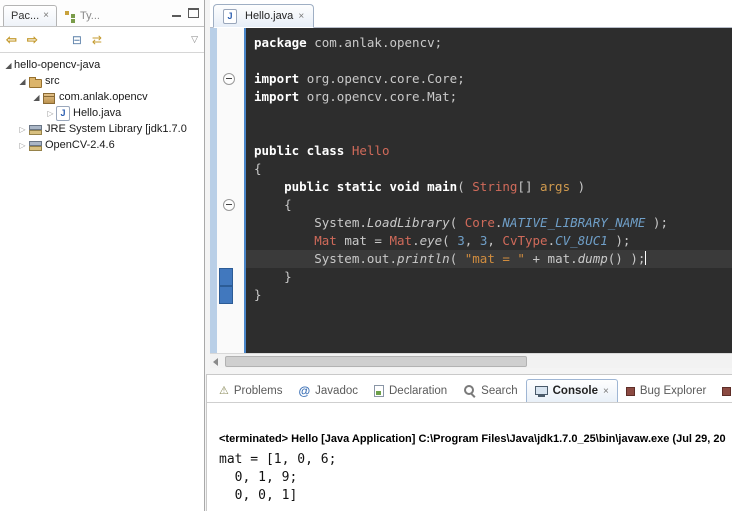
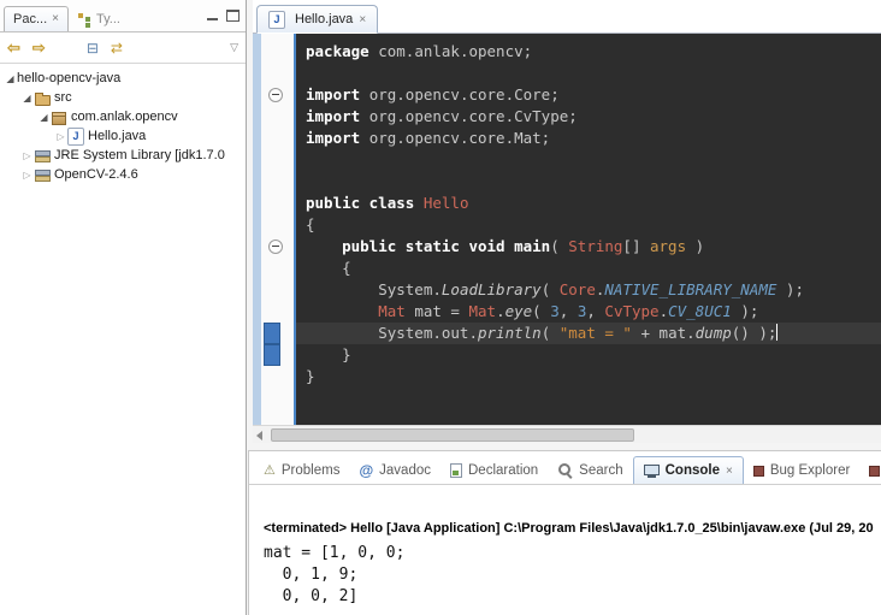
  Pac...
  ×
  Ty...
  ⇦
  ⇨
  ⊟
  ⇄
  ▽
  ◢
  hello-opencv-java
  ◢
  src
  ◢
  com.anlak.opencv
  ▷
  J
  Hello.java
  ▷
  JRE System Library [jdk1.7.0
  ▷
  OpenCV-2.4.6
  J
  Hello.java
  ×
  package com.anlak.opencv;
  import org.opencv.core.Core;
+ import org.opencv.core.CvType;
  import org.opencv.core.Mat;
  public class Hello
  {
  public static void main( String[] args )
  {
  System.LoadLibrary( Core.NATIVE_LIBRARY_NAME );
  Mat mat = Mat.eye( 3, 3, CvType.CV_8UC1 );
  System.out.println( "mat = " + mat.dump() );
  }
  }
  ⚠
  Problems
  @
  Javadoc
  Declaration
  Search
  Console
  ×
  Bug Explorer
  <terminated> Hello [Java Application] C:\Program Files\Java\jdk1.7.0_25\bin\javaw.exe (Jul 29, 20
- mat = [1, 0, 6;
+ mat = [1, 0, 0;
  0, 1, 9;
- 0, 0, 1]
+ 0, 0, 2]
